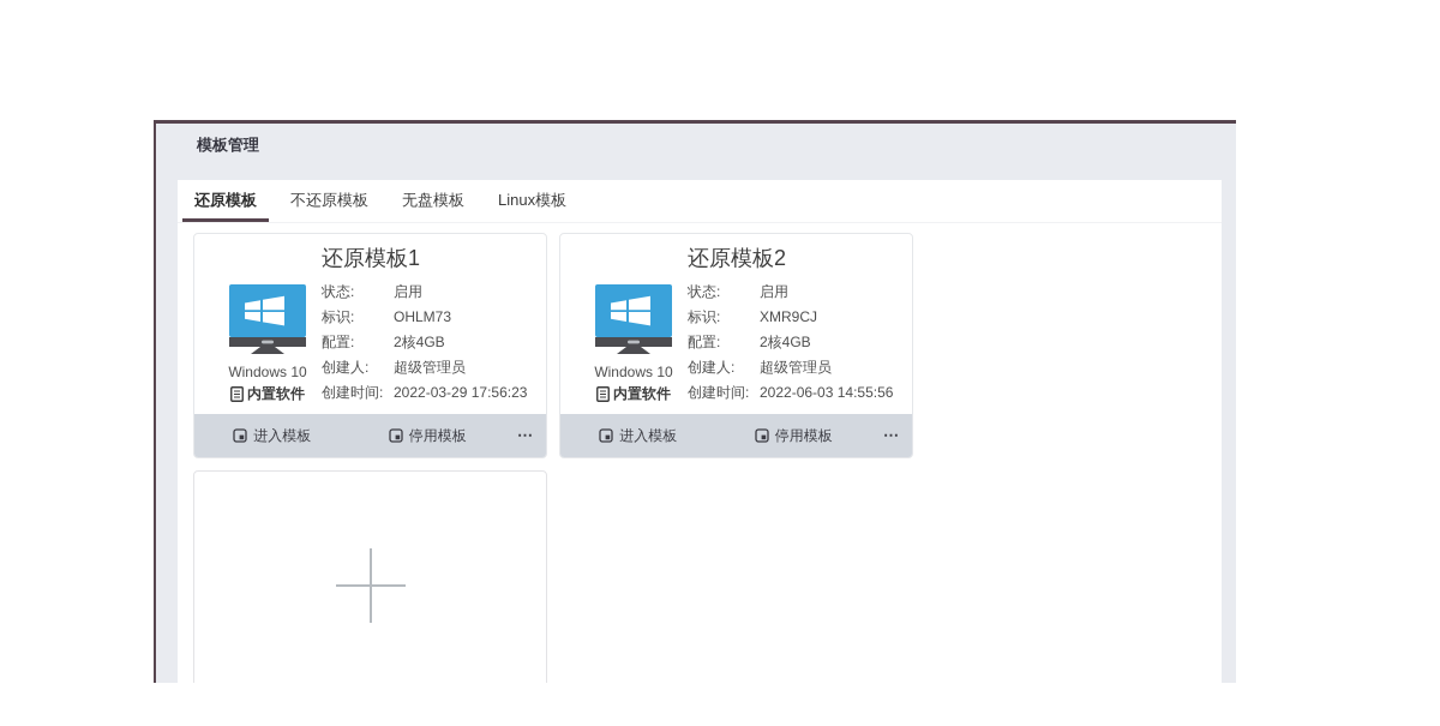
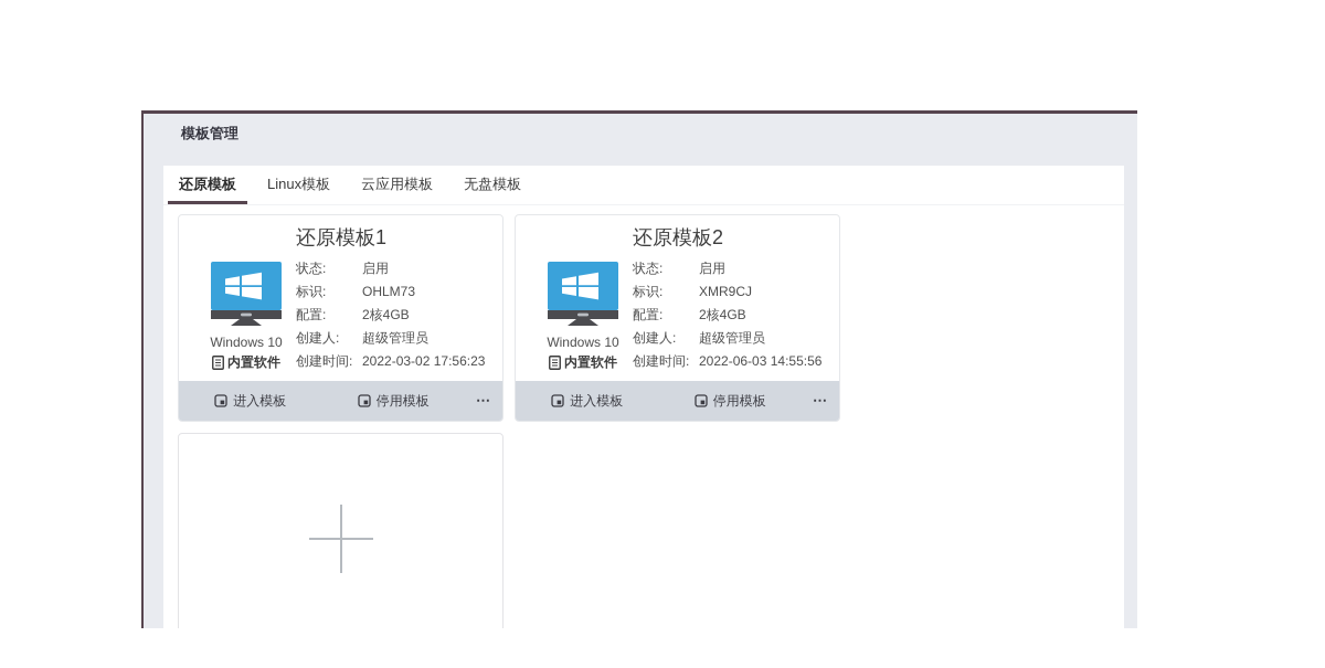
  模板管理
  还原模板
- 不还原模板
- 无盘模板
+ Linux模板
+ 云应用模板
- Linux模板
+ 无盘模板
  Windows 10
  内置软件
  还原模板1
  状态:
  启用
  标识:
  OHLM73
  配置:
  2核4GB
  创建人:
  超级管理员
  创建时间:
- 2022-03-29 17:56:23
+ 2022-03-02 17:56:23
  进入模板
  停用模板
  ⋯
  Windows 10
  内置软件
  还原模板2
  状态:
  启用
  标识:
  XMR9CJ
  配置:
  2核4GB
  创建人:
  超级管理员
  创建时间:
  2022-06-03 14:55:56
  进入模板
  停用模板
  ⋯
